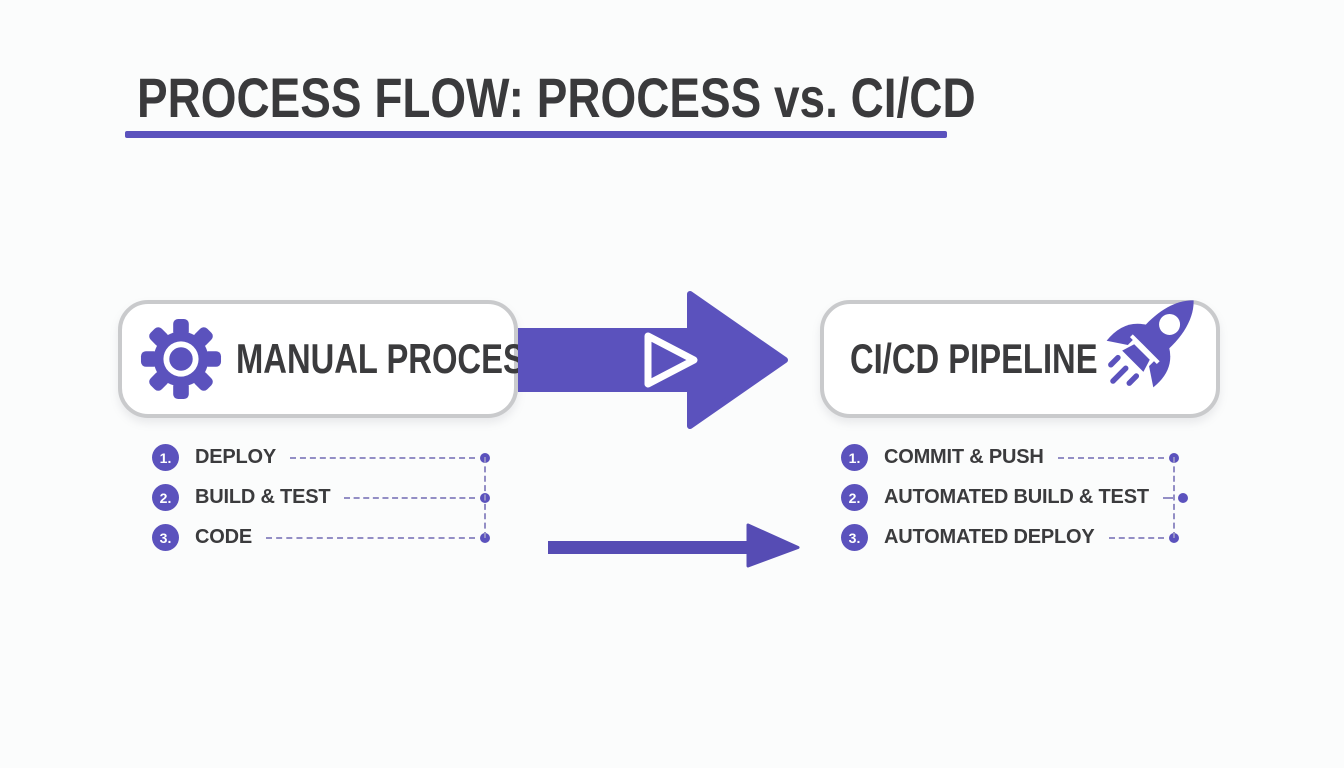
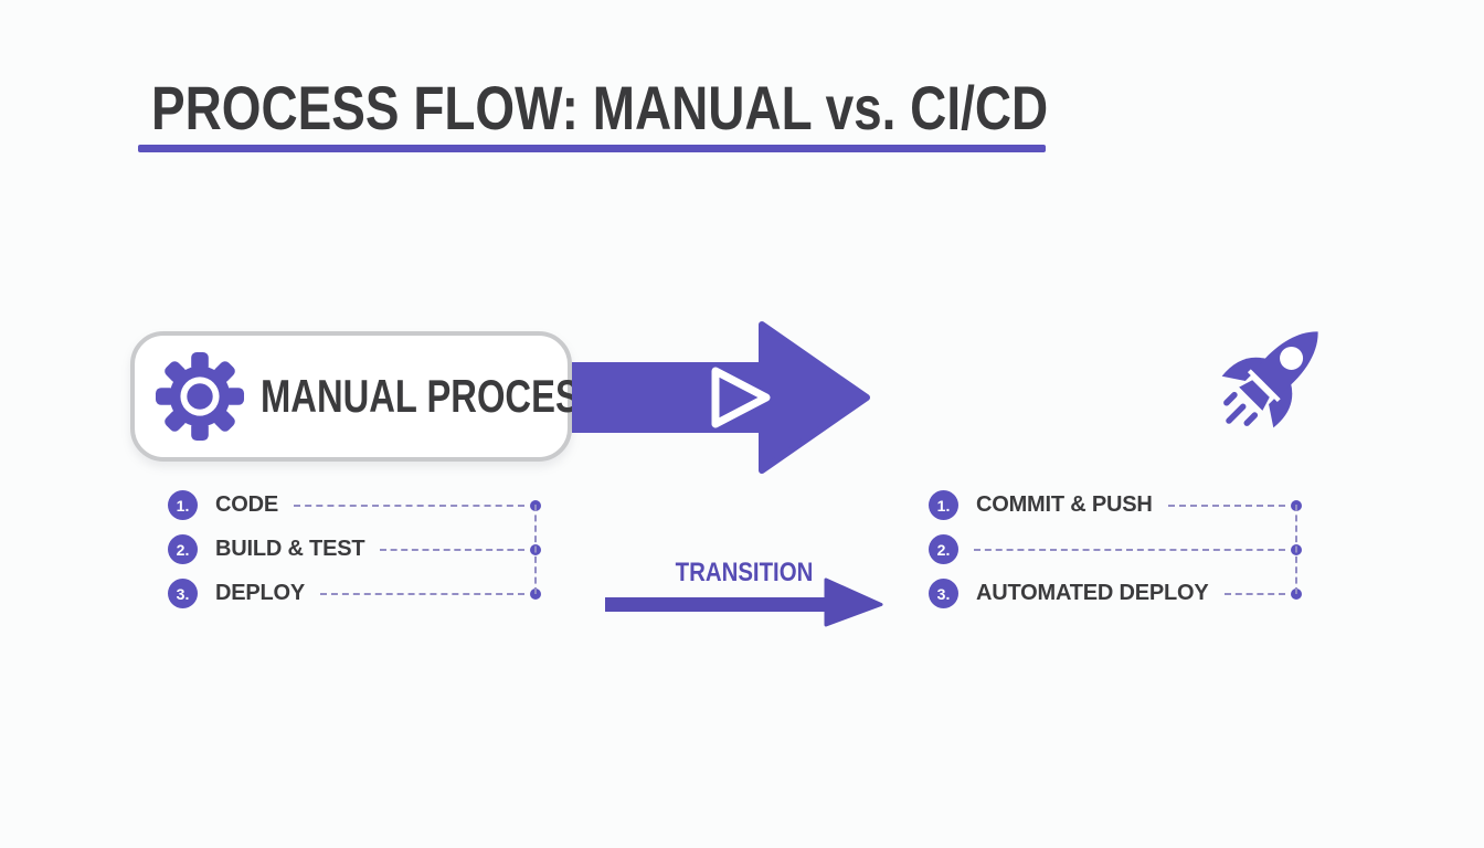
- PROCESS FLOW: PROCESS vs. CI/CD
+ PROCESS FLOW: MANUAL vs. CI/CD
  MANUAL PROCES
- CI/CD PIPELINE
  1.
- DEPLOY
+ CODE
  2.
  BUILD & TEST
  3.
- CODE
+ DEPLOY
  1.
  COMMIT & PUSH
  2.
- AUTOMATED BUILD & TEST
  3.
  AUTOMATED DEPLOY
+ TRANSITION
